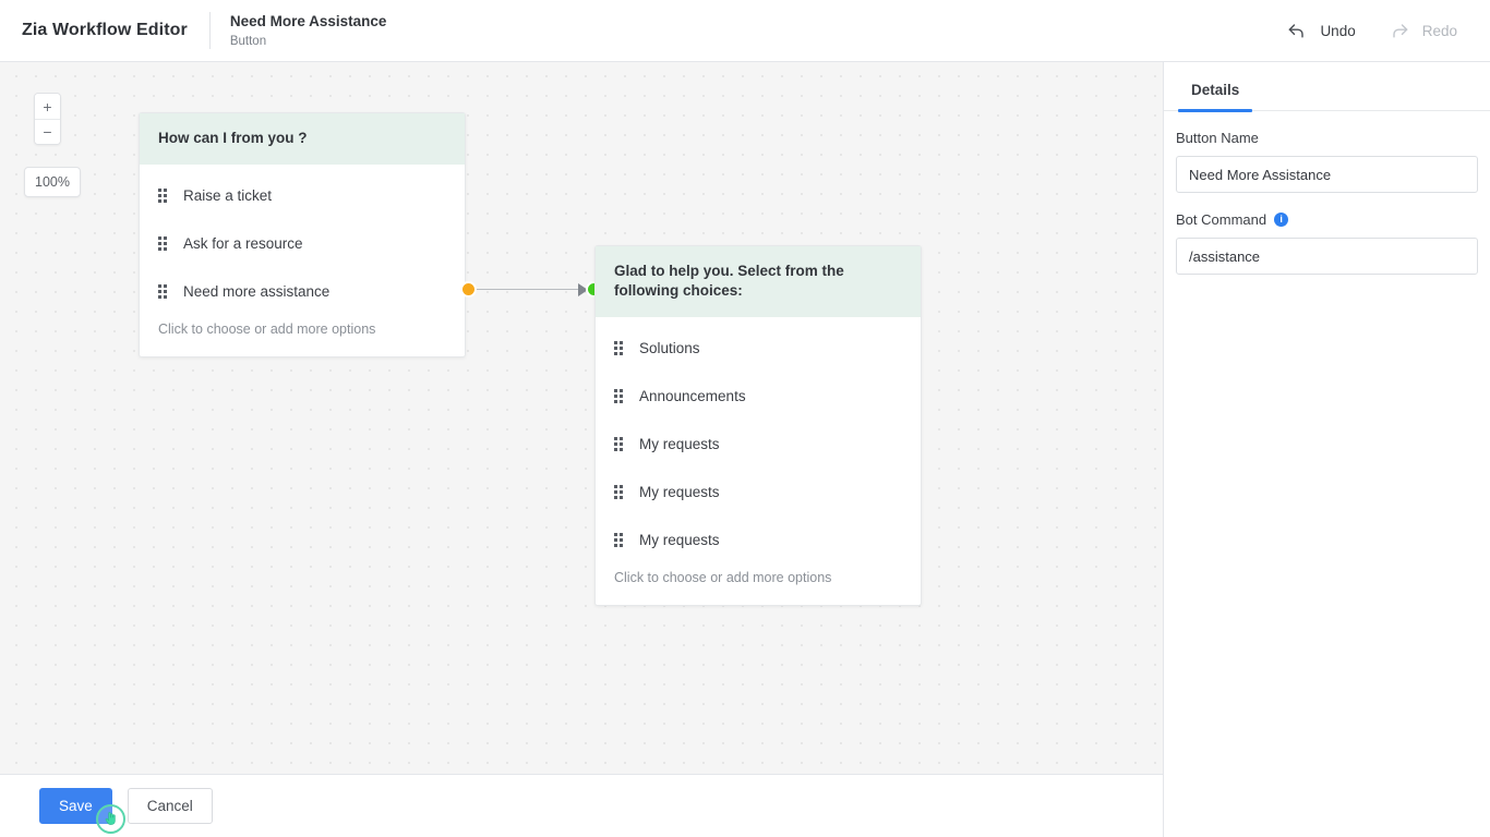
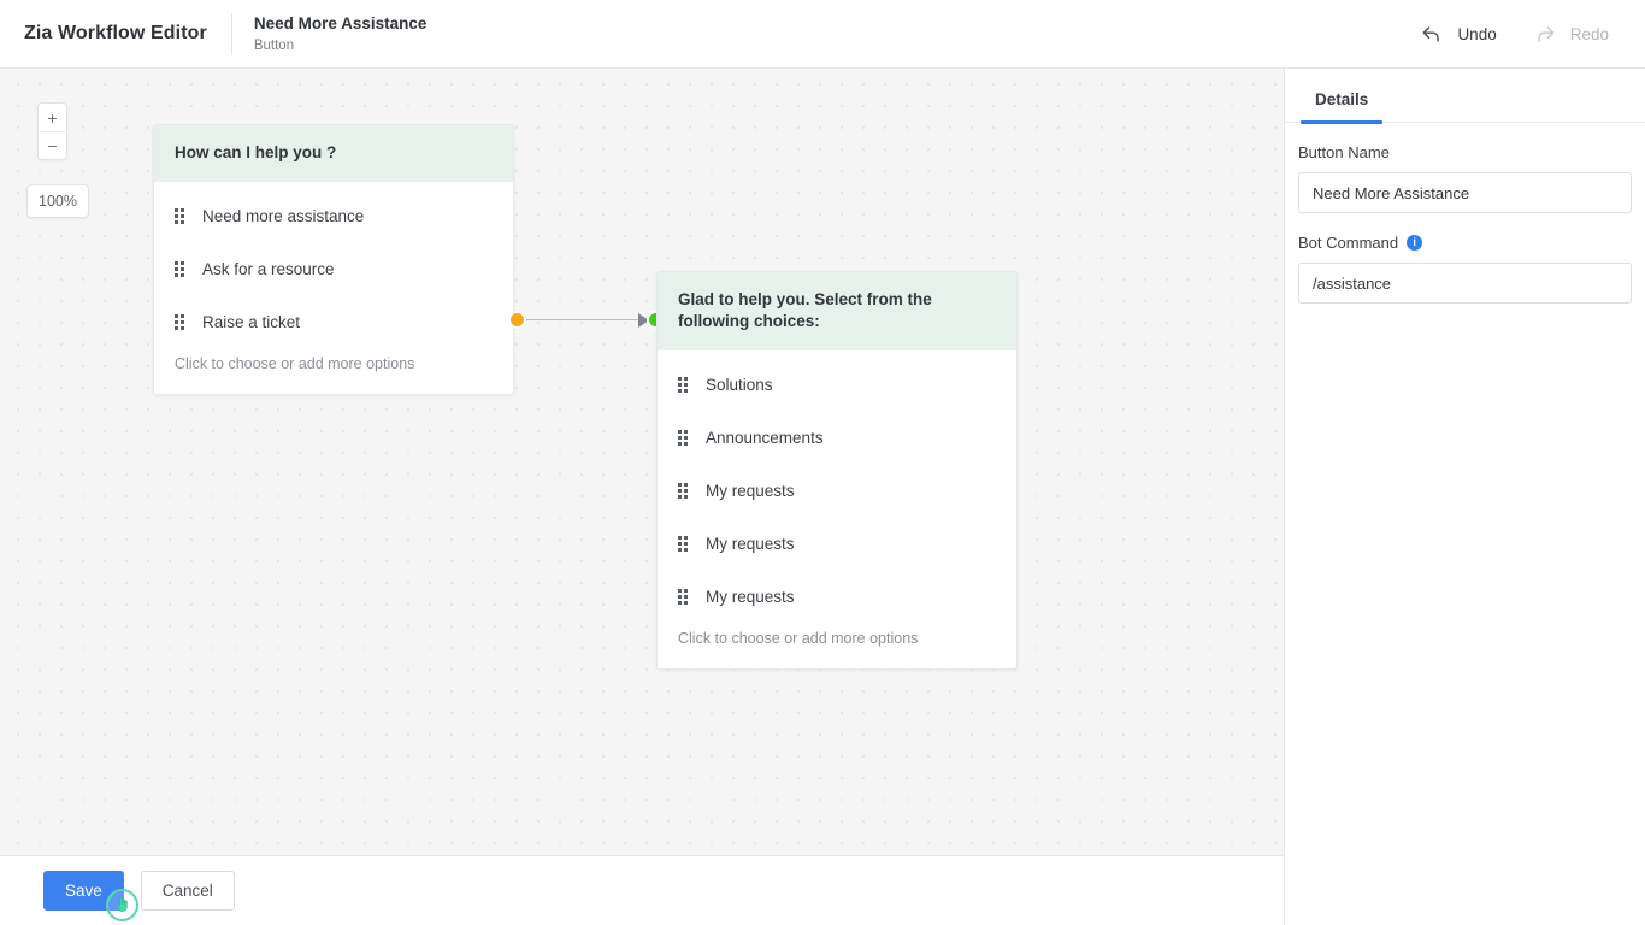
  Zia Workflow Editor
  Need More Assistance
  Button
  Undo
  Redo
  +
  −
  100%
- How can I from you ?
+ How can I help you ?
- Raise a ticket
+ Need more assistance
  Ask for a resource
- Need more assistance
+ Raise a ticket
  Click to choose or add more options
  Glad to help you. Select from the following choices:
  Solutions
  Announcements
  My requests
  My requests
  My requests
  Click to choose or add more options
  Save
  Cancel
  Details
  Button Name
  Need More Assistance
  Bot Command
  i
  /assistance
